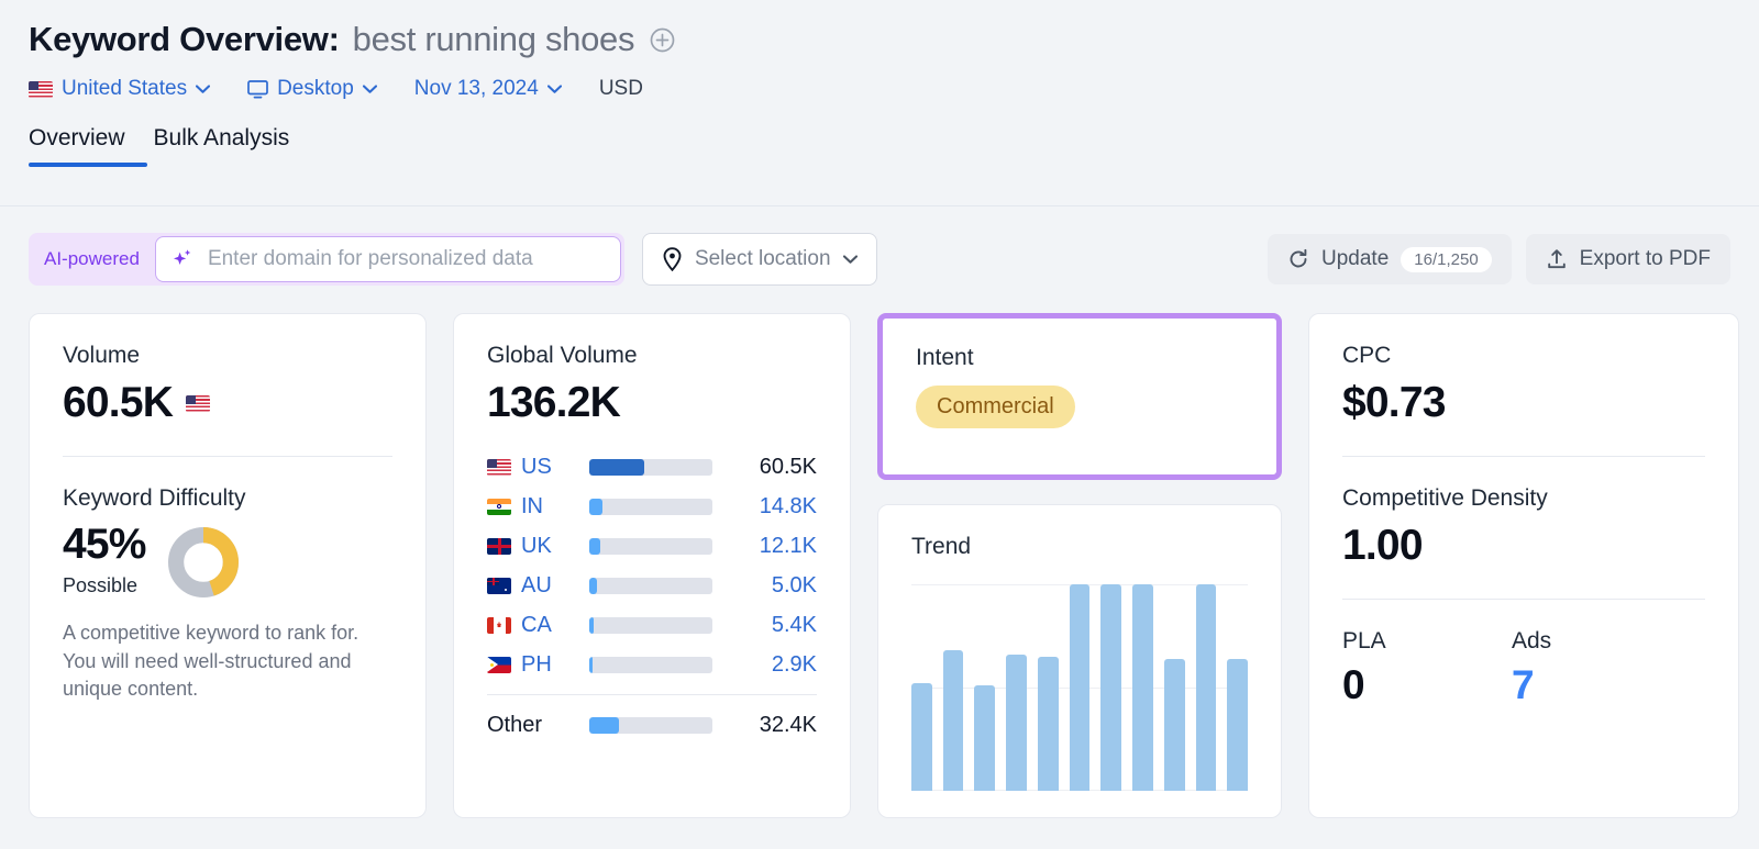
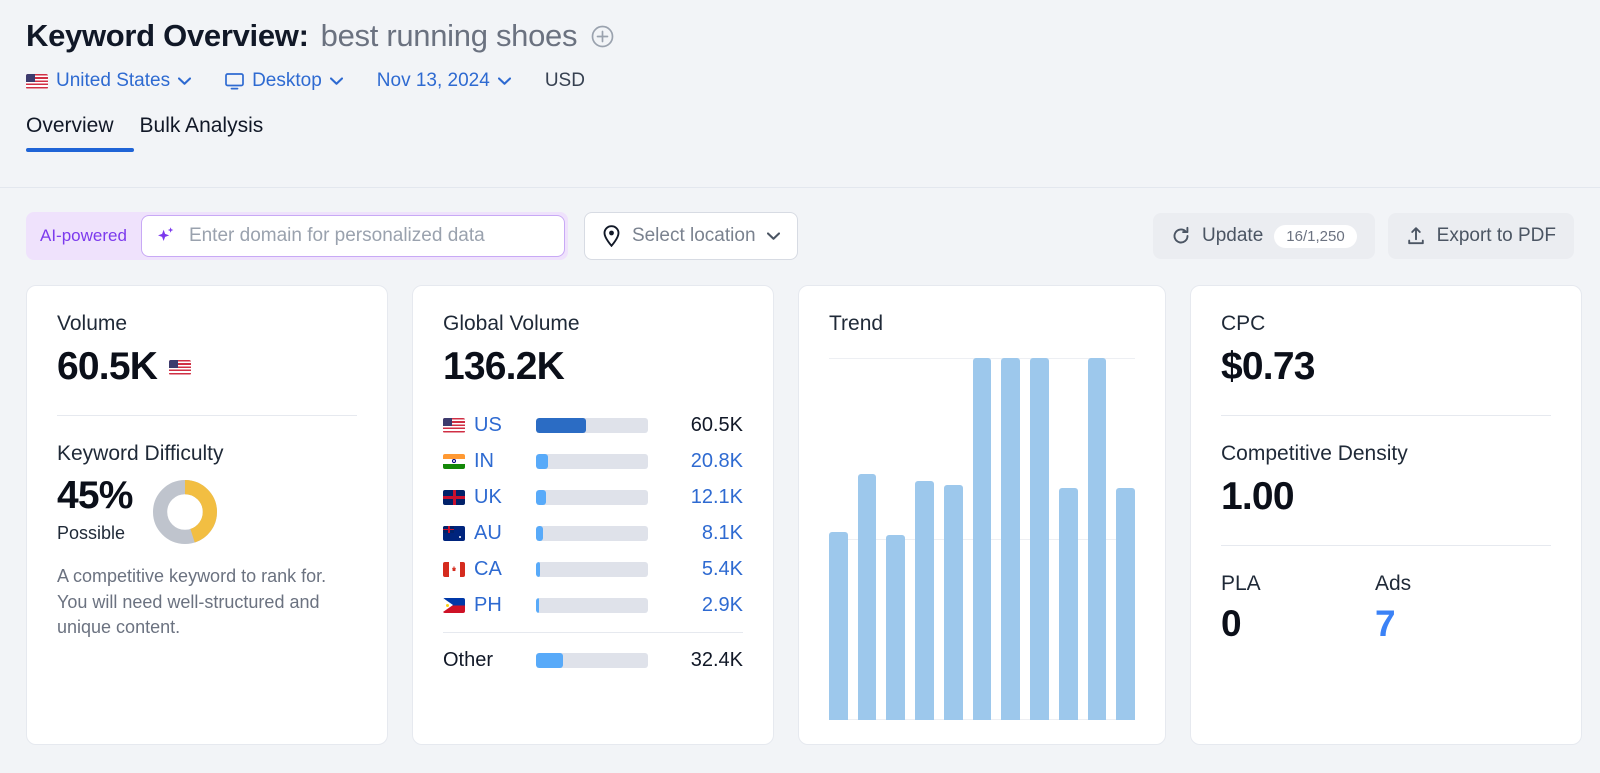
  Keyword Overview:
  best running shoes
  United States
  Desktop
  Nov 13, 2024
  USD
  Overview
  Bulk Analysis
  AI-powered
  Enter domain for personalized data
  Select location
  Update
  16/1,250
  Export to PDF
  Volume
  60.5K
  Keyword Difficulty
  45%
  Possible
  A competitive keyword to rank for. You will need well-structured and unique content.
  Global Volume
  136.2K
  US
  60.5K
  IN
- 14.8K
+ 20.8K
  UK
  12.1K
  AU
- 5.0K
+ 8.1K
  CA
  5.4K
  PH
  2.9K
  Other
  32.4K
- Intent
- Commercial
  Trend
  CPC
  $0.73
  Competitive Density
  1.00
  PLA
  0
  Ads
  7
